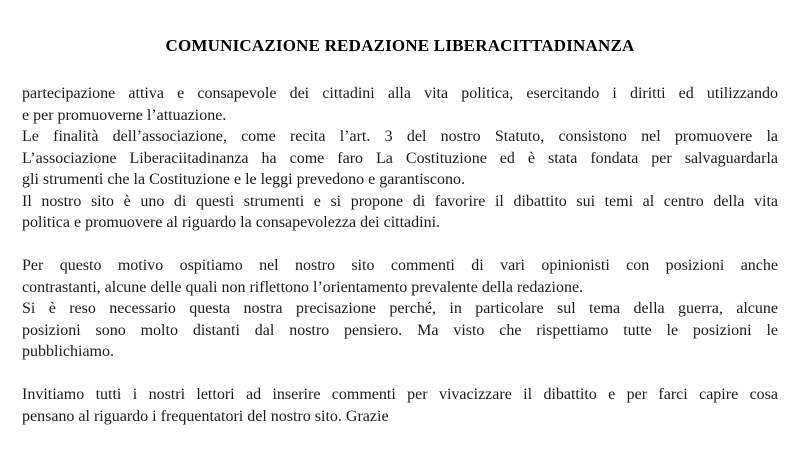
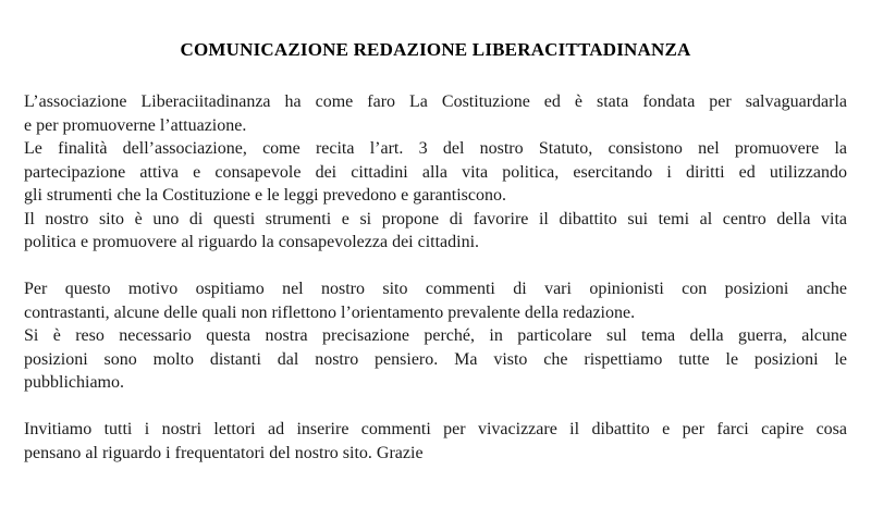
  COMUNICAZIONE REDAZIONE LIBERACITTADINANZA
- partecipazione attiva e consapevole dei cittadini alla vita politica, esercitando i diritti ed utilizzando
+ L’associazione Liberaciitadinanza ha come faro La Costituzione ed è stata fondata per salvaguardarla
  e per promuoverne l’attuazione.
  Le finalità dell’associazione, come recita l’art. 3 del nostro Statuto, consistono nel promuovere la
- L’associazione Liberaciitadinanza ha come faro La Costituzione ed è stata fondata per salvaguardarla
+ partecipazione attiva e consapevole dei cittadini alla vita politica, esercitando i diritti ed utilizzando
  gli strumenti che la Costituzione e le leggi prevedono e garantiscono.
  Il nostro sito è uno di questi strumenti e si propone di favorire il dibattito sui temi al centro della vita
  politica e promuovere al riguardo la consapevolezza dei cittadini.
  Per questo motivo ospitiamo nel nostro sito commenti di vari opinionisti con posizioni anche
  contrastanti, alcune delle quali non riflettono l’orientamento prevalente della redazione.
  Si è reso necessario questa nostra precisazione perché, in particolare sul tema della guerra, alcune
  posizioni sono molto distanti dal nostro pensiero. Ma visto che rispettiamo tutte le posizioni le
  pubblichiamo.
  Invitiamo tutti i nostri lettori ad inserire commenti per vivacizzare il dibattito e per farci capire cosa
  pensano al riguardo i frequentatori del nostro sito. Grazie
